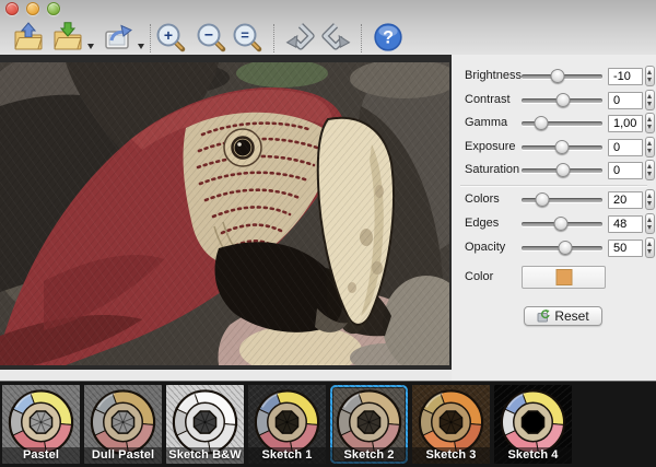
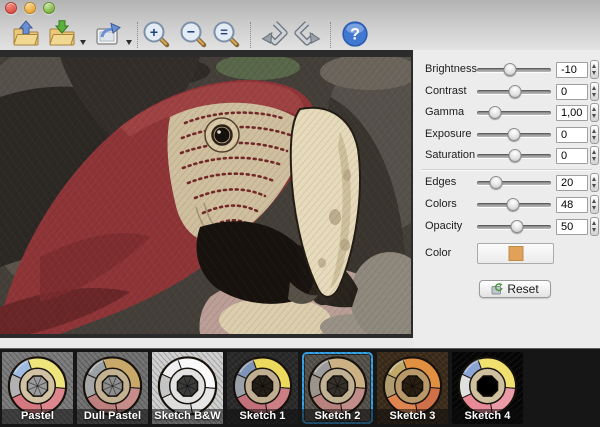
  +
  −
  =
  ?
  Brightness
  -10
  Contrast
  0
  Gamma
  1,00
  Exposure
  0
  Saturation
  0
- Colors
+ Edges
  20
- Edges
+ Colors
  48
  Opacity
  50
  Color
  Reset
  Pastel
  Dull Pastel
  Sketch B&W
  Sketch 1
  Sketch 2
  Sketch 3
  Sketch 4
